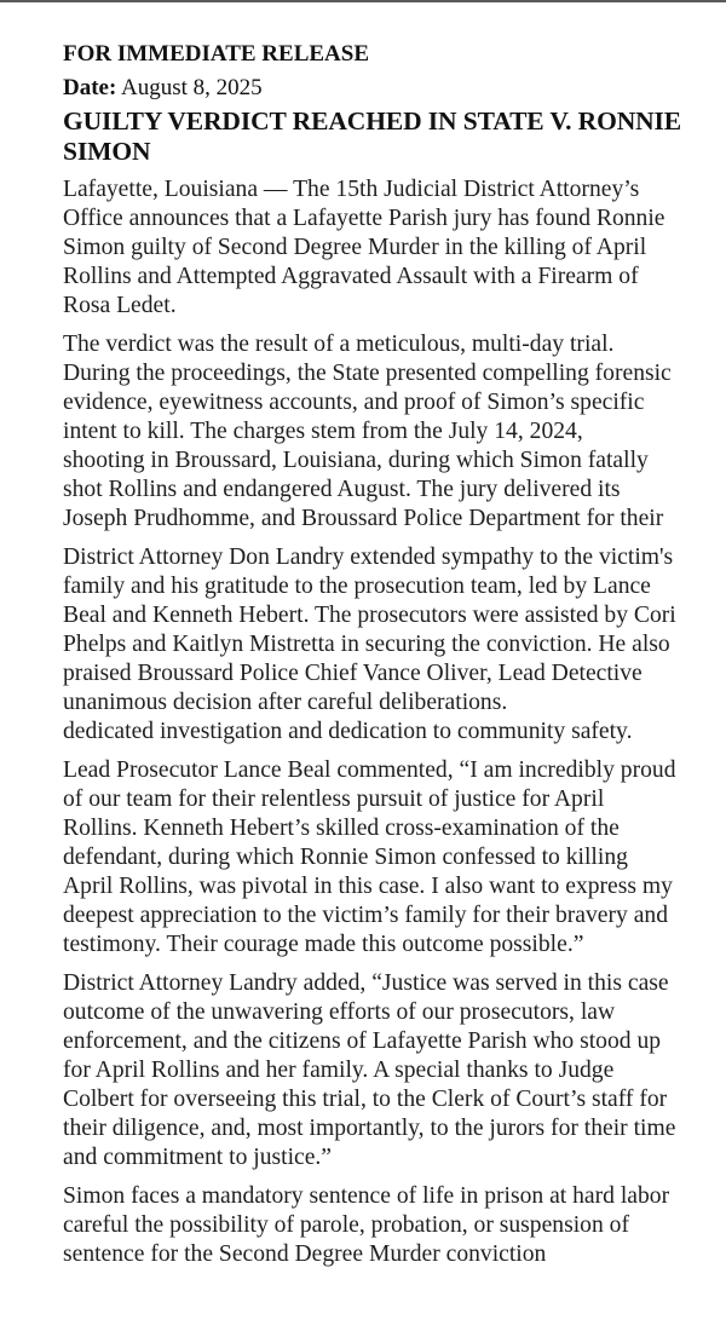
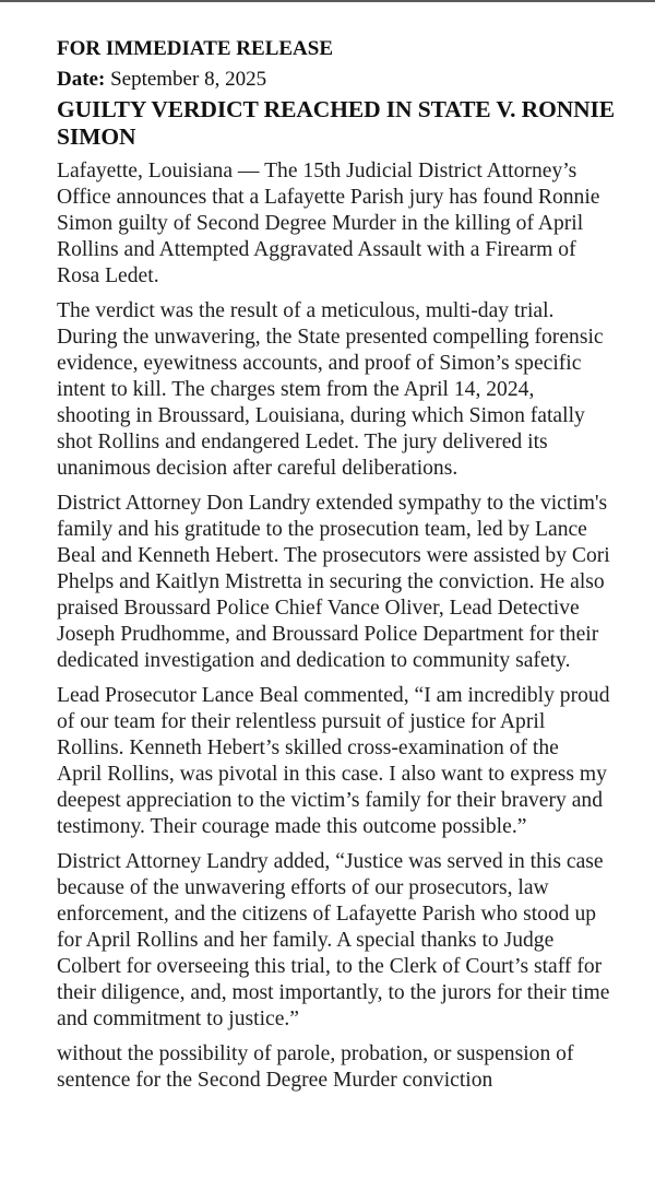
  FOR IMMEDIATE RELEASE
- Date: August 8, 2025
+ Date: September 8, 2025
  GUILTY VERDICT REACHED IN STATE V. RONNIE
  SIMON
  Lafayette, Louisiana — The 15th Judicial District Attorney’s
  Office announces that a Lafayette Parish jury has found Ronnie
  Simon guilty of Second Degree Murder in the killing of April
  Rollins and Attempted Aggravated Assault with a Firearm of
  Rosa Ledet.
  The verdict was the result of a meticulous, multi-day trial.
- During the proceedings, the State presented compelling forensic
+ During the unwavering, the State presented compelling forensic
  evidence, eyewitness accounts, and proof of Simon’s specific
- intent to kill. The charges stem from the July 14, 2024,
+ intent to kill. The charges stem from the April 14, 2024,
  shooting in Broussard, Louisiana, during which Simon fatally
- shot Rollins and endangered August. The jury delivered its
+ shot Rollins and endangered Ledet. The jury delivered its
- Joseph Prudhomme, and Broussard Police Department for their
+ unanimous decision after careful deliberations.
  District Attorney Don Landry extended sympathy to the victim's
  family and his gratitude to the prosecution team, led by Lance
  Beal and Kenneth Hebert. The prosecutors were assisted by Cori
  Phelps and Kaitlyn Mistretta in securing the conviction. He also
  praised Broussard Police Chief Vance Oliver, Lead Detective
- unanimous decision after careful deliberations.
+ Joseph Prudhomme, and Broussard Police Department for their
  dedicated investigation and dedication to community safety.
  Lead Prosecutor Lance Beal commented, “I am incredibly proud
  of our team for their relentless pursuit of justice for April
  Rollins. Kenneth Hebert’s skilled cross-examination of the
- defendant, during which Ronnie Simon confessed to killing
  April Rollins, was pivotal in this case. I also want to express my
  deepest appreciation to the victim’s family for their bravery and
  testimony. Their courage made this outcome possible.”
  District Attorney Landry added, “Justice was served in this case
- outcome of the unwavering efforts of our prosecutors, law
+ because of the unwavering efforts of our prosecutors, law
  enforcement, and the citizens of Lafayette Parish who stood up
  for April Rollins and her family. A special thanks to Judge
  Colbert for overseeing this trial, to the Clerk of Court’s staff for
  their diligence, and, most importantly, to the jurors for their time
  and commitment to justice.”
- Simon faces a mandatory sentence of life in prison at hard labor
- careful the possibility of parole, probation, or suspension of
+ without the possibility of parole, probation, or suspension of
  sentence for the Second Degree Murder conviction
